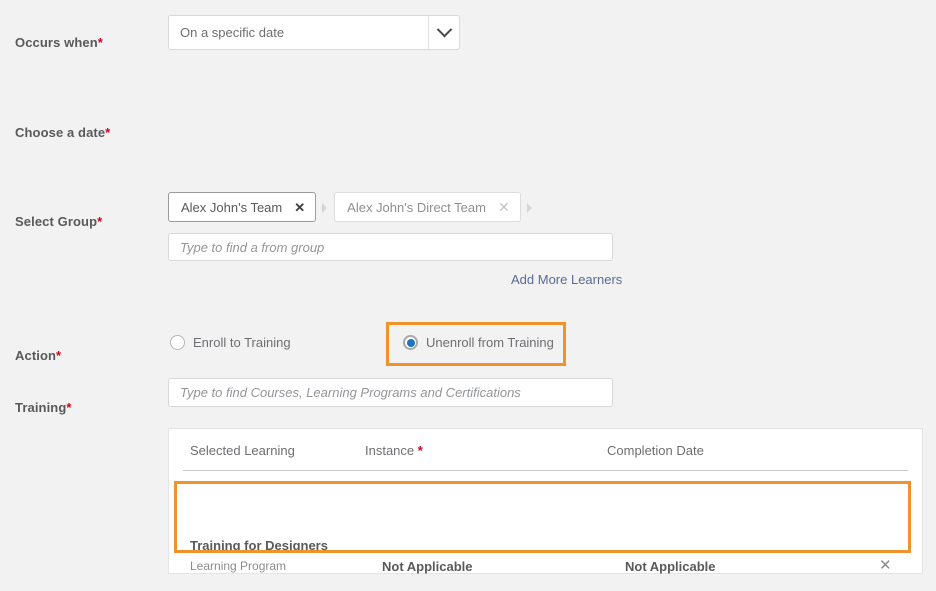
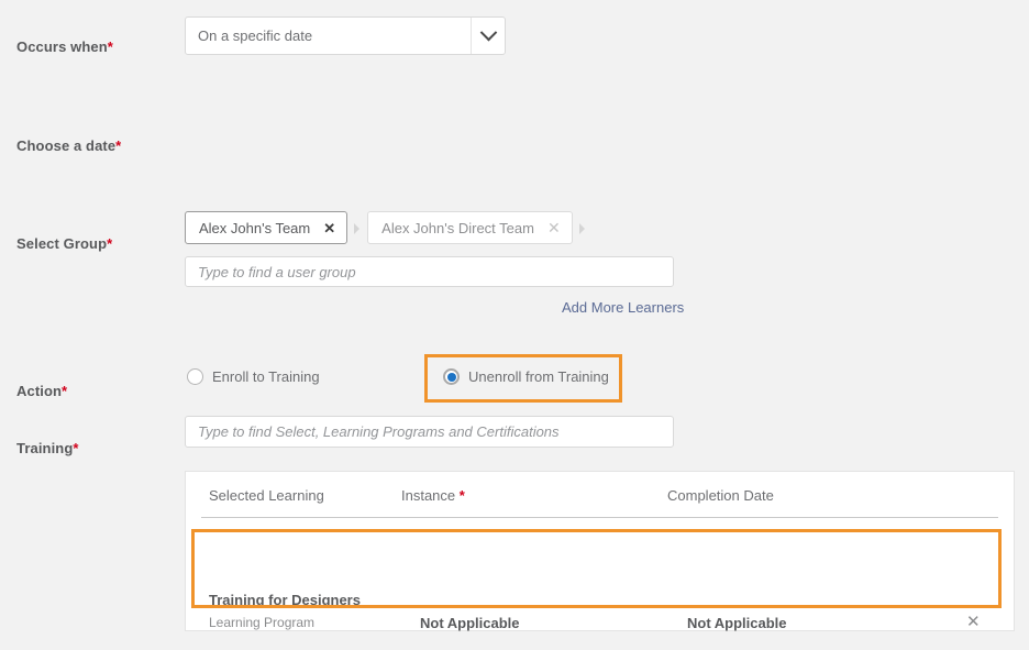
  Occurs when*
  On a specific date
  Choose a date*
  Select Group*
  Alex John's Team
  ✕
  Alex John's Direct Team
  ✕
- Type to find a from group
+ Type to find a user group
  Add More Learners
  Action*
  Enroll to Training
  Unenroll from Training
  Training*
- Type to find Courses, Learning Programs and Certifications
+ Type to find Select, Learning Programs and Certifications
  Selected Learning
  Instance *
  Completion Date
  Training for Designers
  Learning Program
  Not Applicable
  Not Applicable
  ✕
